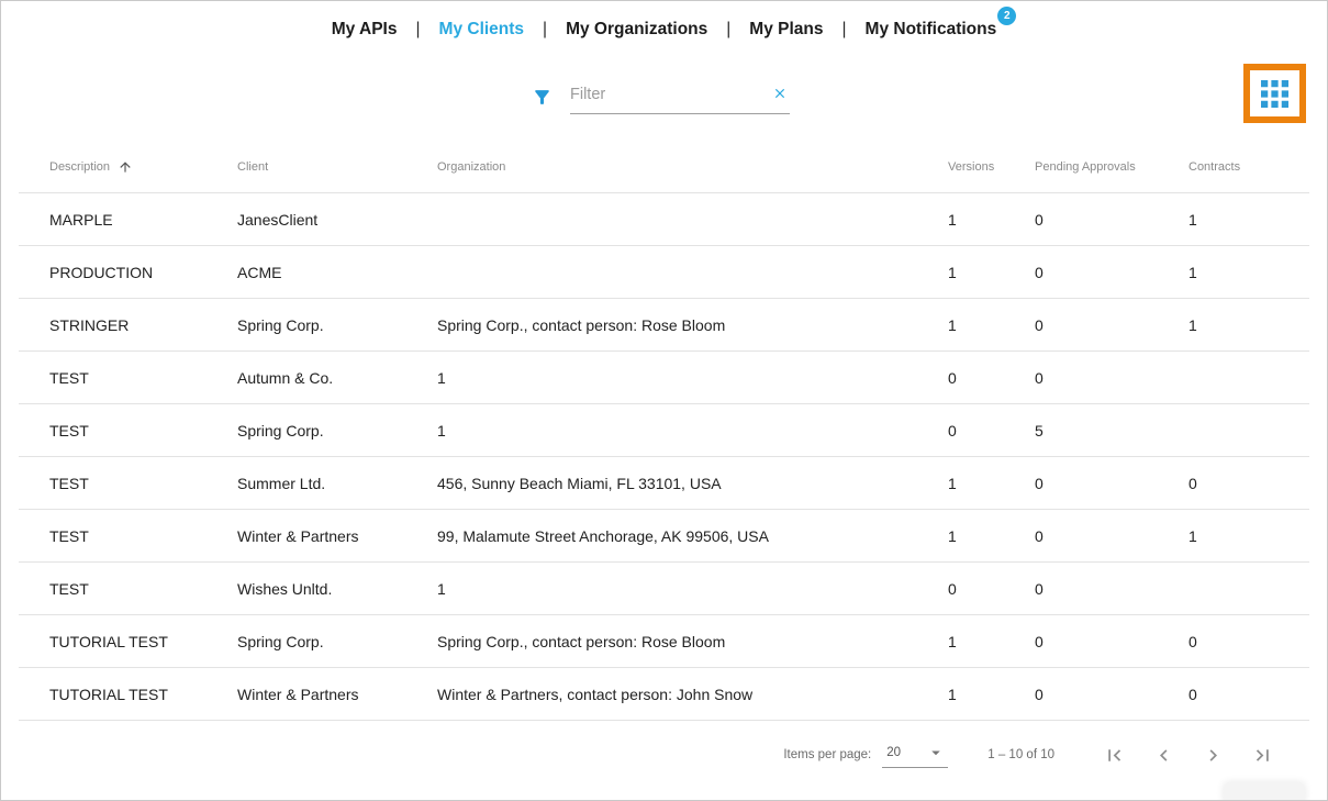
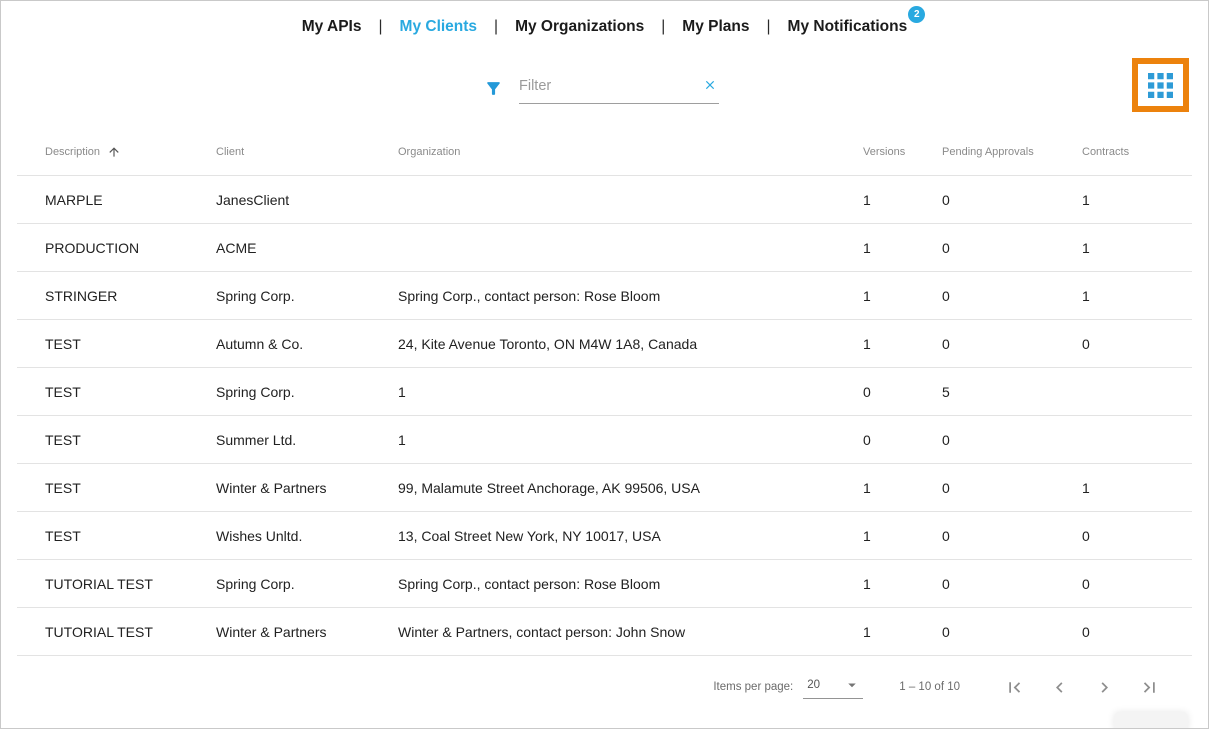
  My APIs
  |
  My Clients
  |
  My Organizations
  |
  My Plans
  |
  My Notifications
  2
  Filter
  Description
  Client
  Organization
  Versions
  Pending Approvals
  Contracts
  MARPLE
  JanesClient
  1
  0
  1
  PRODUCTION
  ACME
  1
  0
  1
  STRINGER
  Spring Corp.
  Spring Corp., contact person: Rose Bloom
  1
  0
  1
  TEST
  Autumn & Co.
+ 24, Kite Avenue Toronto, ON M4W 1A8, Canada
  1
  0
  0
  TEST
  Spring Corp.
  1
  0
  5
  TEST
  Summer Ltd.
- 456, Sunny Beach Miami, FL 33101, USA
  1
  0
  0
  TEST
  Winter & Partners
  99, Malamute Street Anchorage, AK 99506, USA
  1
  0
  1
  TEST
  Wishes Unltd.
+ 13, Coal Street New York, NY 10017, USA
  1
  0
  0
  TUTORIAL TEST
  Spring Corp.
  Spring Corp., contact person: Rose Bloom
  1
  0
  0
  TUTORIAL TEST
  Winter & Partners
  Winter & Partners, contact person: John Snow
  1
  0
  0
  Items per page:
  20
  1 – 10 of 10
